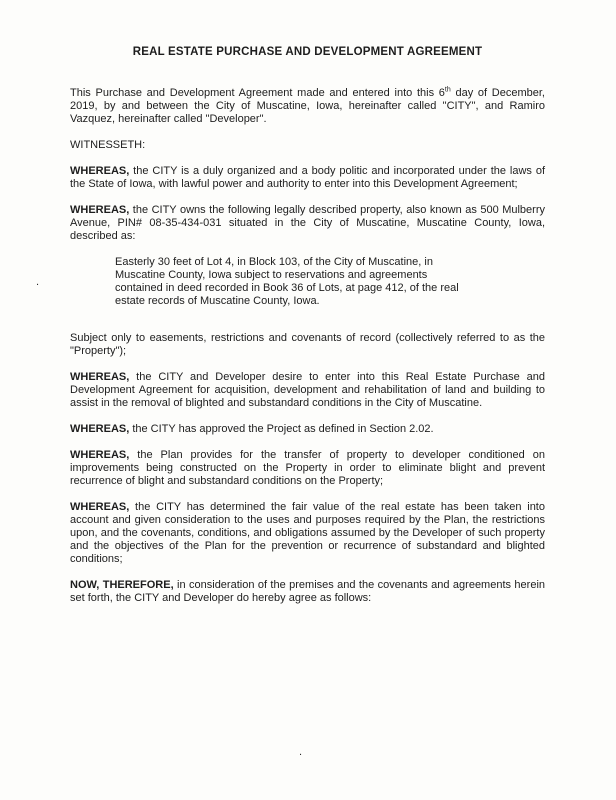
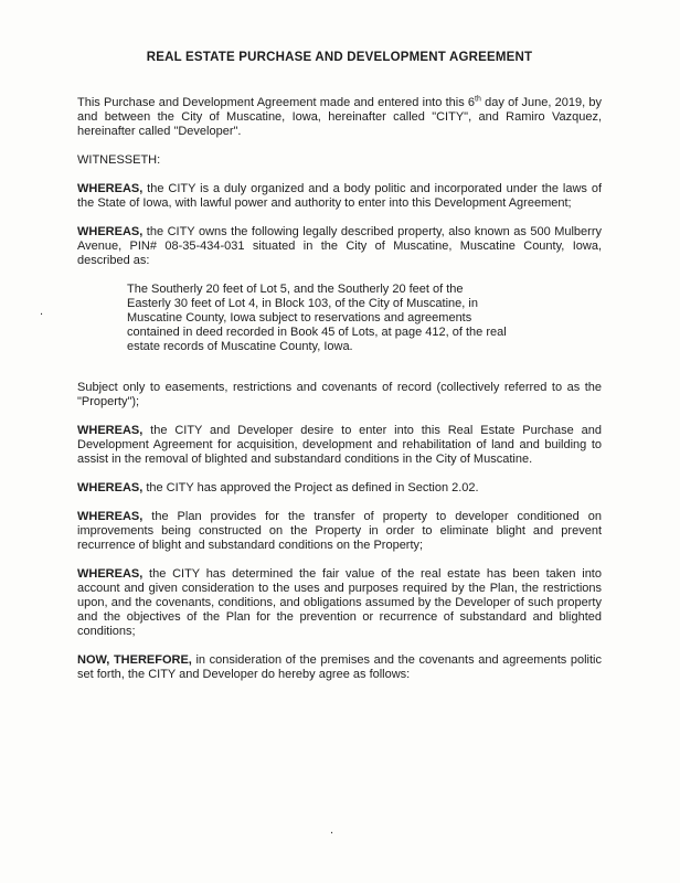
  REAL ESTATE PURCHASE AND DEVELOPMENT AGREEMENT
- This Purchase and Development Agreement made and entered into this 6 day of December, 2019, by and between the City of Muscatine, Iowa, hereinafter called "CITY", and Ramiro Vazquez, hereinafter called "Developer".
+ This Purchase and Development Agreement made and entered into this 6 day of June, 2019, by and between the City of Muscatine, Iowa, hereinafter called "CITY", and Ramiro Vazquez, hereinafter called "Developer".
  WITNESSETH:
  WHEREAS, the CITY is a duly organized and a body politic and incorporated under the laws of the State of Iowa, with lawful power and authority to enter into this Development Agreement;
  WHEREAS, the CITY owns the following legally described property, also known as 500 Mulberry Avenue, PIN# 08-35-434-031 situated in the City of Muscatine, Muscatine County, Iowa, described as:
+ The Southerly 20 feet of Lot 5, and the Southerly 20 feet of the
  Easterly 30 feet of Lot 4, in Block 103, of the City of Muscatine, in
  Muscatine County, Iowa subject to reservations and agreements
- contained in deed recorded in Book 36 of Lots, at page 412, of the real
+ contained in deed recorded in Book 45 of Lots, at page 412, of the real
  estate records of Muscatine County, Iowa.
  Subject only to easements, restrictions and covenants of record (collectively referred to as the "Property");
  WHEREAS, the CITY and Developer desire to enter into this Real Estate Purchase and Development Agreement for acquisition, development and rehabilitation of land and building to assist in the removal of blighted and substandard conditions in the City of Muscatine.
  WHEREAS, the CITY has approved the Project as defined in Section 2.02.
  WHEREAS, the Plan provides for the transfer of property to developer conditioned on improvements being constructed on the Property in order to eliminate blight and prevent recurrence of blight and substandard conditions on the Property;
  WHEREAS, the CITY has determined the fair value of the real estate has been taken into account and given consideration to the uses and purposes required by the Plan, the restrictions upon, and the covenants, conditions, and obligations assumed by the Developer of such property and the objectives of the Plan for the prevention or recurrence of substandard and blighted conditions;
- NOW, THEREFORE, in consideration of the premises and the covenants and agreements herein set forth, the CITY and Developer do hereby agree as follows:
+ NOW, THEREFORE, in consideration of the premises and the covenants and agreements politic set forth, the CITY and Developer do hereby agree as follows:
  .
  .
